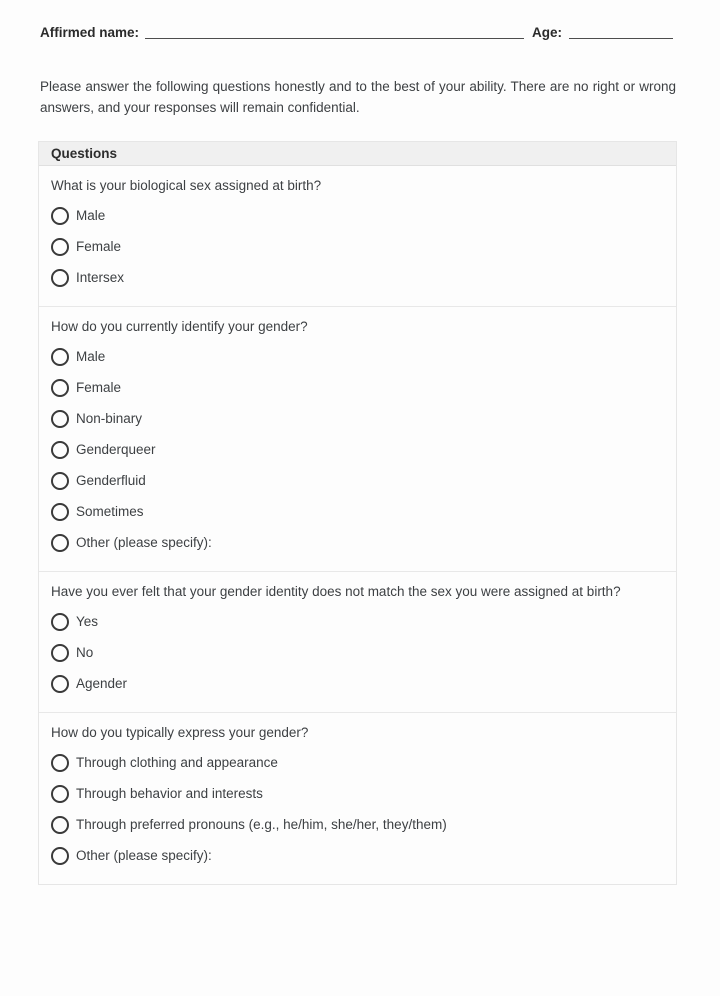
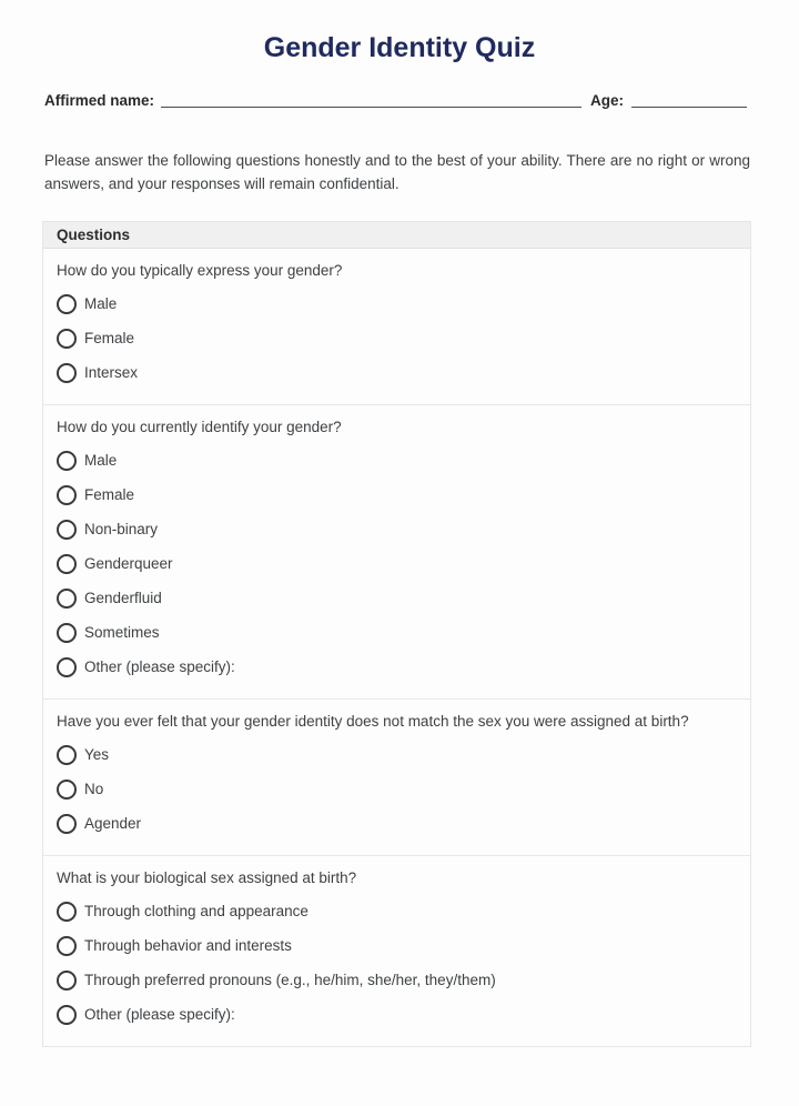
+ Gender Identity Quiz
  Affirmed name:
  Age:
  Please answer the following questions honestly and to the best of your ability. There are no right or wrong answers, and your responses will remain confidential.
  Questions
- What is your biological sex assigned at birth?
+ How do you typically express your gender?
  Male
  Female
  Intersex
  How do you currently identify your gender?
  Male
  Female
  Non-binary
  Genderqueer
  Genderfluid
  Sometimes
  Other (please specify):
  Have you ever felt that your gender identity does not match the sex you were assigned at birth?
  Yes
  No
  Agender
- How do you typically express your gender?
+ What is your biological sex assigned at birth?
  Through clothing and appearance
  Through behavior and interests
  Through preferred pronouns (e.g., he/him, she/her, they/them)
  Other (please specify):
